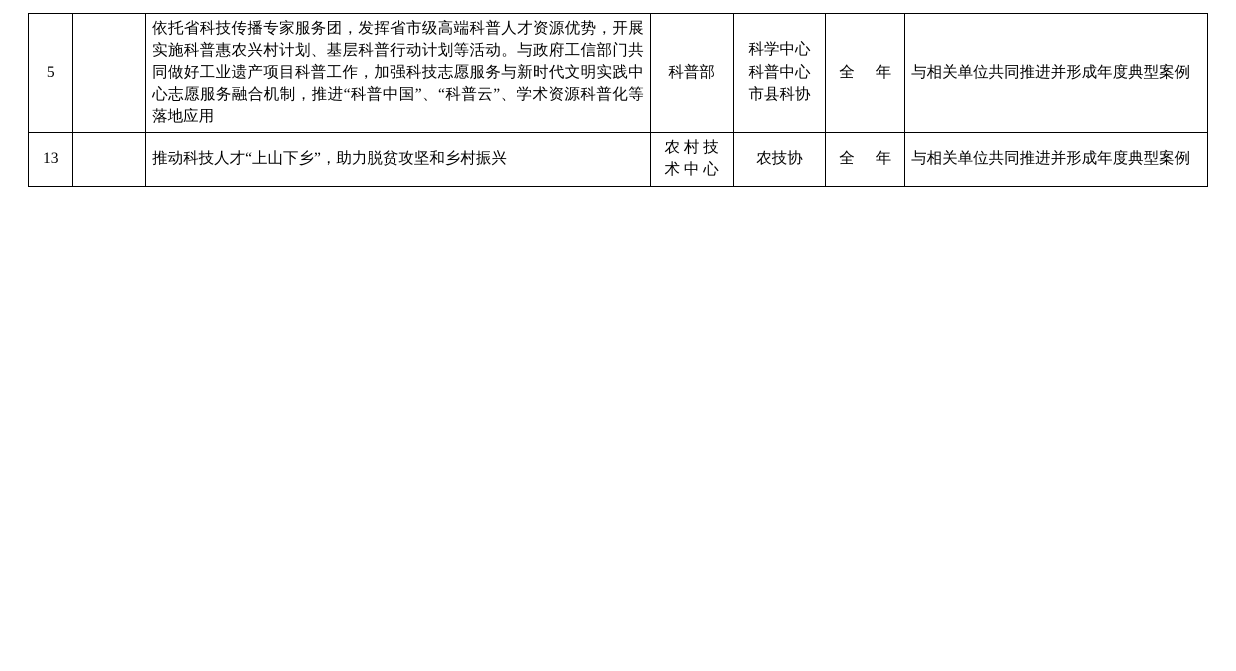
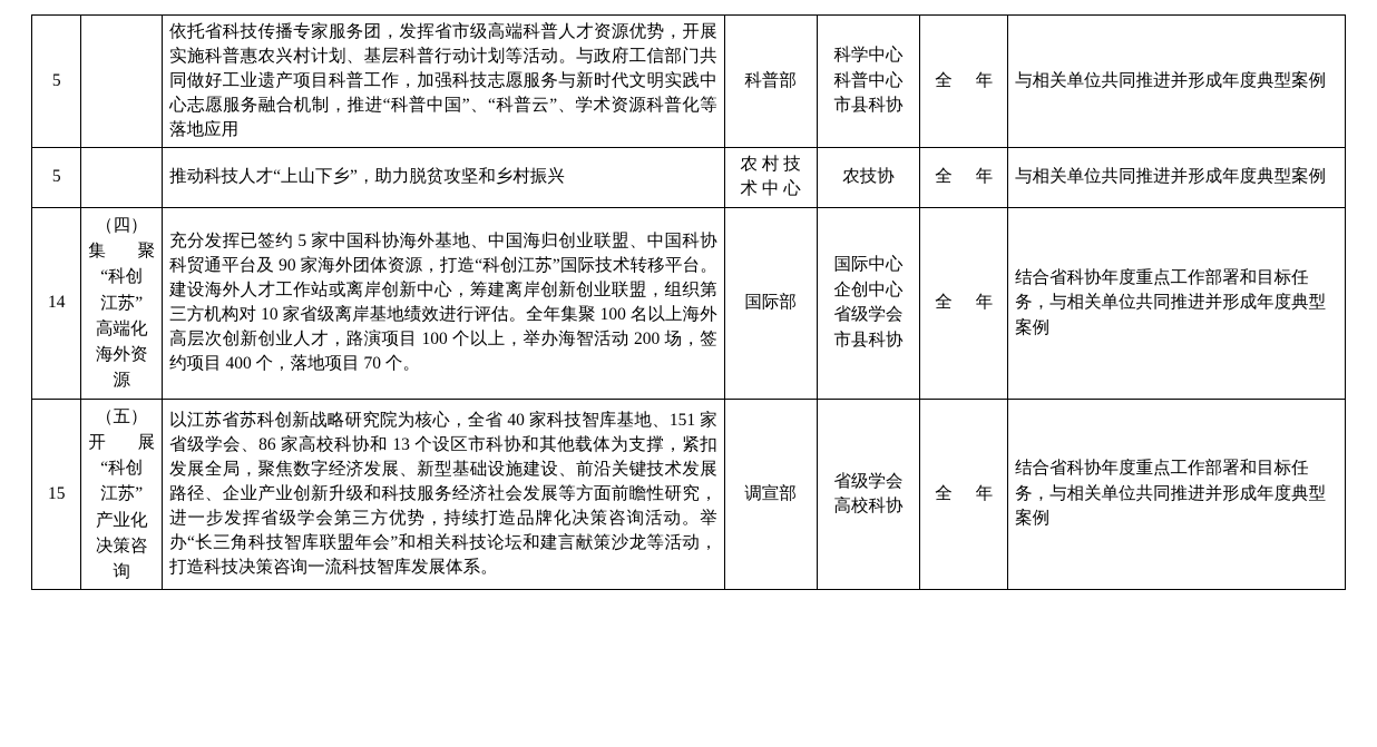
  5		依托省科技传播专家服务团，发挥省市级高端科普人才资源优势，开展实施科普惠农兴村计划、基层科普行动计划等活动。与政府工信部门共同做好工业遗产项目科普工作，加强科技志愿服务与新时代文明实践中心志愿服务融合机制，推进“科普中国”、“科普云”、学术资源科普化等落地应用	科普部	科学中心 科普中心 市县科协	全年	与相关单位共同推进并形成年度典型案例
- 13		推动科技人才“上山下乡”，助力脱贫攻坚和乡村振兴	农 村 技 术 中 心	农技协	全年	与相关单位共同推进并形成年度典型案例
+ 5		推动科技人才“上山下乡”，助力脱贫攻坚和乡村振兴	农 村 技 术 中 心	农技协	全年	与相关单位共同推进并形成年度典型案例
+ 14	（四） 集 聚 “科创 江苏” 高端化 海外资 源	充分发挥已签约 5 家中国科协海外基地、中国海归创业联盟、中国科协科贸通平台及 90 家海外团体资源，打造“科创江苏”国际技术转移平台。建设海外人才工作站或离岸创新中心，筹建离岸创新创业联盟，组织第三方机构对 10 家省级离岸基地绩效进行评估。全年集聚 100 名以上海外高层次创新创业人才，路演项目 100 个以上，举办海智活动 200 场，签约项目 400 个，落地项目 70 个。	国际部	国际中心 企创中心 省级学会 市县科协	全年	结合省科协年度重点工作部署和目标任务，与相关单位共同推进并形成年度典型案例
+ 15	（五） 开 展 “科创 江苏” 产业化 决策咨 询	以江苏省苏科创新战略研究院为核心，全省 40 家科技智库基地、151 家省级学会、86 家高校科协和 13 个设区市科协和其他载体为支撑，紧扣发展全局，聚焦数字经济发展、新型基础设施建设、前沿关键技术发展路径、企业产业创新升级和科技服务经济社会发展等方面前瞻性研究，进一步发挥省级学会第三方优势，持续打造品牌化决策咨询活动。举办“长三角科技智库联盟年会”和相关科技论坛和建言献策沙龙等活动，打造科技决策咨询一流科技智库发展体系。	调宣部	省级学会 高校科协	全年	结合省科协年度重点工作部署和目标任务，与相关单位共同推进并形成年度典型案例
